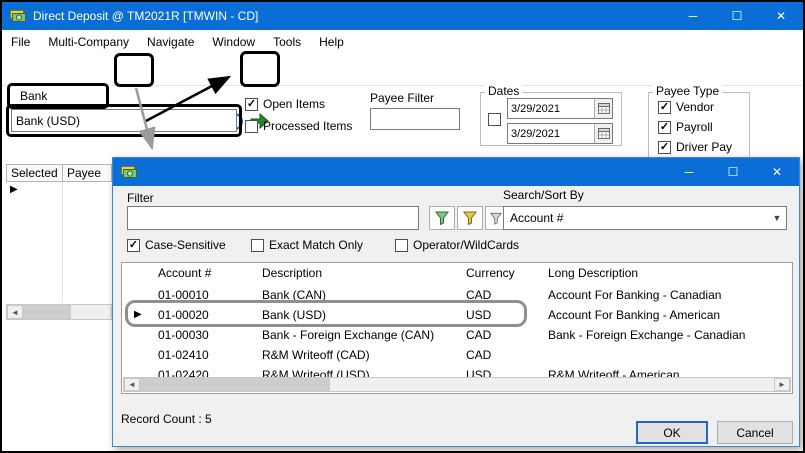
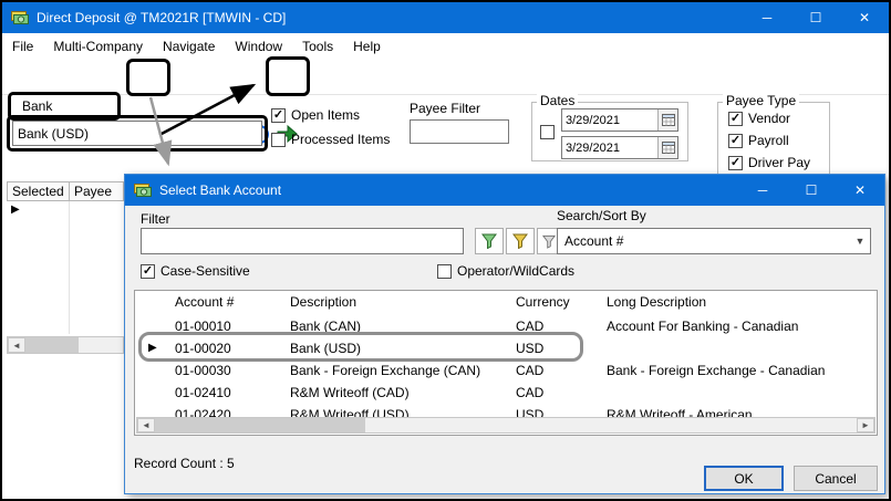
  Direct Deposit @ TM2021R [TMWIN - CD]
  ─
  ☐
  ✕
  File
  Multi-Company
  Navigate
  Window
  Tools
  Help
  Bank
  Bank (USD)
  ✓
  Open Items
  Processed Items
  Payee Filter
  Dates
  3/29/2021
  3/29/2021
  Payee Type
  ✓
  Vendor
  ✓
  Payroll
  ✓
  Driver Pay
  Selected
  Payee
  ▶
  ◄
+ Select Bank Account
  ─
  ☐
  ✕
  Filter
  Search/Sort By
  Account #
  ▼
  ✓
  Case-Sensitive
- Exact Match Only
  Operator/WildCards
  Account #
  Description
  Currency
  Long Description
  01-00010
  Bank (CAN)
  CAD
  Account For Banking - Canadian
  ▶
  01-00020
  Bank (USD)
  USD
- Account For Banking - American
  01-00030
  Bank - Foreign Exchange (CAN)
  CAD
  Bank - Foreign Exchange - Canadian
  01-02410
  R&M Writeoff (CAD)
  CAD
  01-02420
  R&M Writeoff (USD)
  USD
  R&M Writeoff - American
  ◄
  ►
  Record Count : 5
  OK
  Cancel
